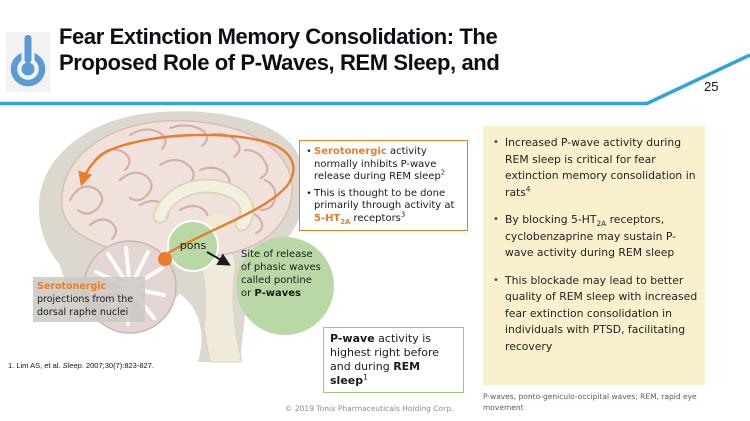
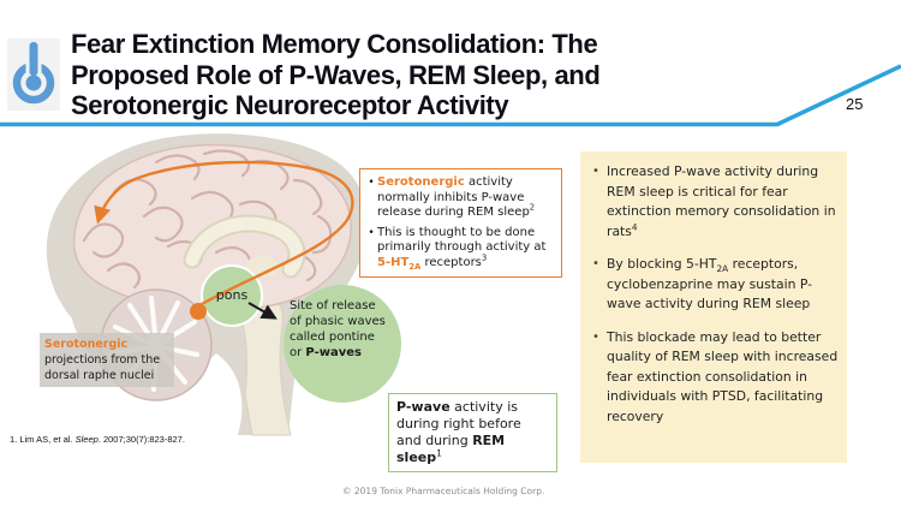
  Fear Extinction Memory Consolidation: The
  Proposed Role of P-Waves, REM Sleep, and
+ Serotonergic Neuroreceptor Activity
  25
  pons
  Site of release
  of phasic waves
  called pontine
  or P-waves
  Serotonergic
  projections from the
  dorsal raphe nuclei
  •
  Serotonergic activity normally inhibits P-wave release during REM sleep2
  •
  This is thought to be done primarily through activity at 5-HT2A receptors3
- P-wave activity is highest right before and during REM sleep1
+ P-wave activity is during right before and during REM sleep1
  •
  Increased P-wave activity during REM sleep is critical for fear extinction memory consolidation in rats4
  •
  By blocking 5-HT2A receptors, cyclobenzaprine may sustain P-wave activity during REM sleep
  •
  This blockade may lead to better quality of REM sleep with increased fear extinction consolidation in individuals with PTSD, facilitating recovery
- P-waves, ponto-geniculo-occipital waves; REM, rapid eye movement
  1. Lim AS, et al. Sleep. 2007;30(7):823-827.
  © 2019 Tonix Pharmaceuticals Holding Corp.
